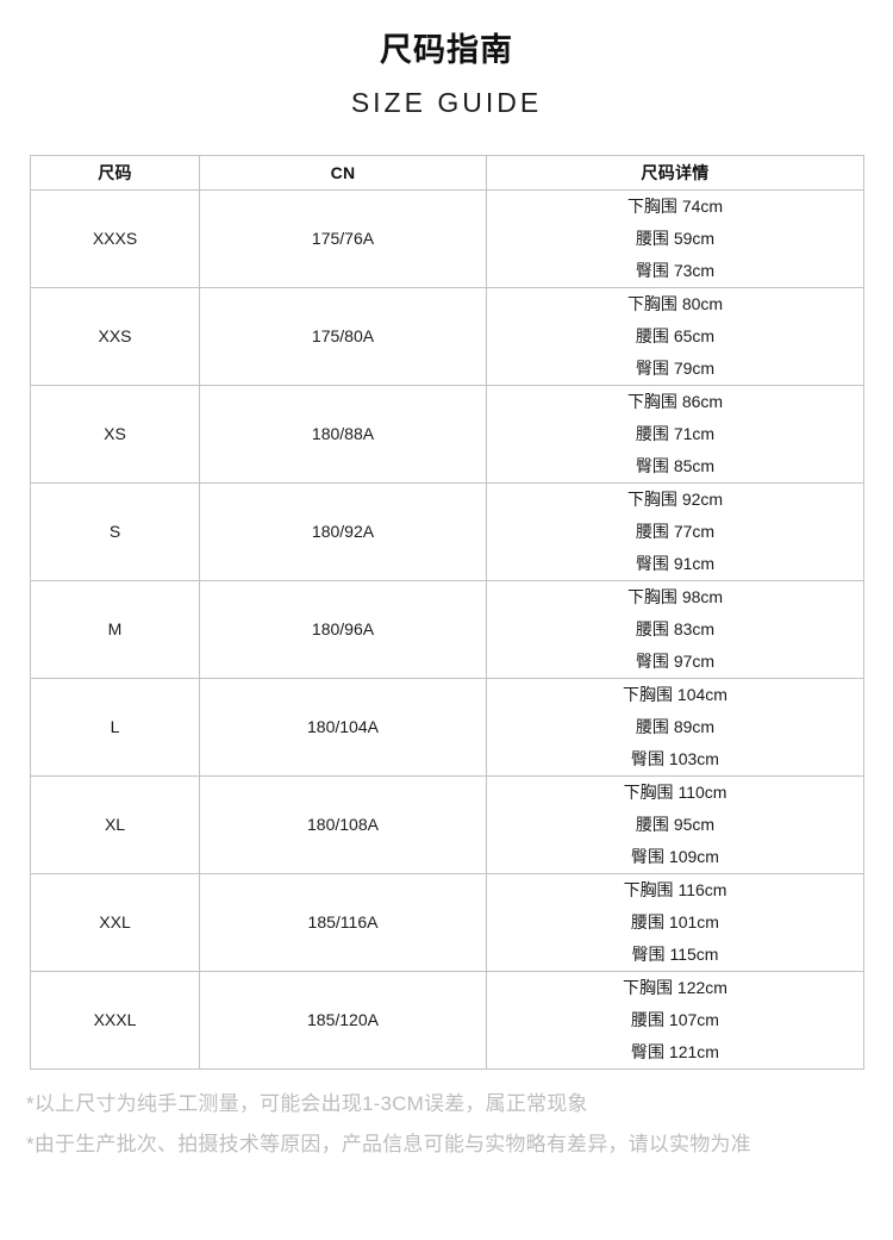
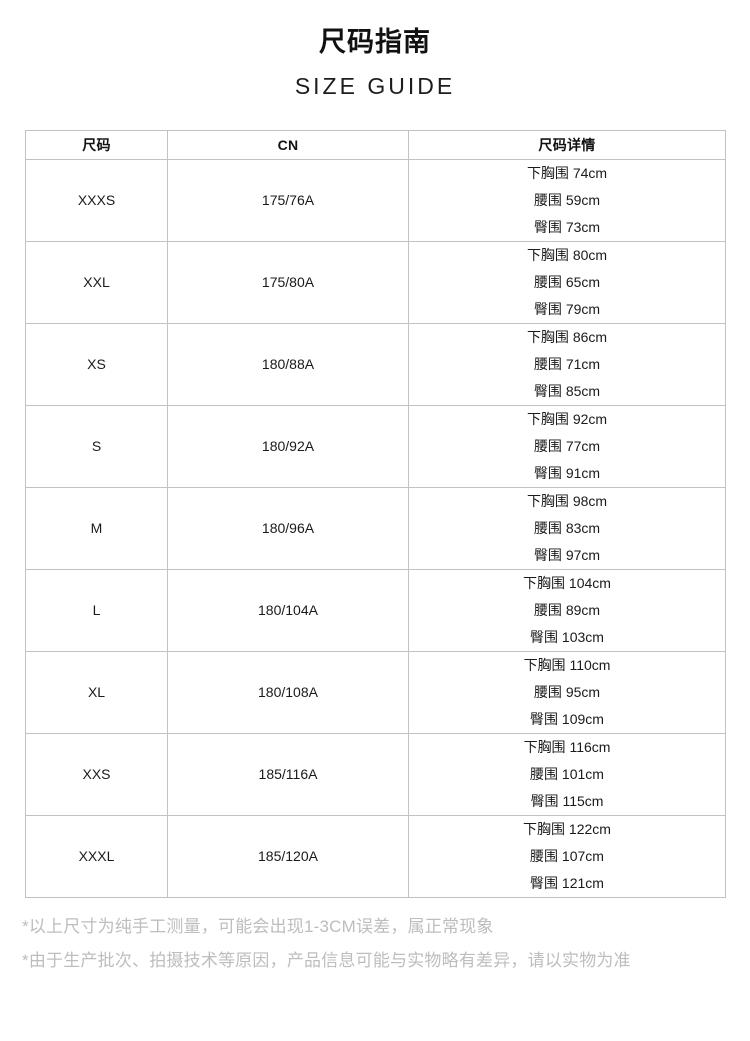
  尺码指南
  SIZE GUIDE
  尺码	CN	尺码详情
  XXXS	175/76A	下胸围 74cm腰围 59cm臀围 73cm
- XXS	175/80A	下胸围 80cm腰围 65cm臀围 79cm
+ XXL	175/80A	下胸围 80cm腰围 65cm臀围 79cm
  XS	180/88A	下胸围 86cm腰围 71cm臀围 85cm
  S	180/92A	下胸围 92cm腰围 77cm臀围 91cm
  M	180/96A	下胸围 98cm腰围 83cm臀围 97cm
  L	180/104A	下胸围 104cm腰围 89cm臀围 103cm
  XL	180/108A	下胸围 110cm腰围 95cm臀围 109cm
- XXL	185/116A	下胸围 116cm腰围 101cm臀围 115cm
+ XXS	185/116A	下胸围 116cm腰围 101cm臀围 115cm
  XXXL	185/120A	下胸围 122cm腰围 107cm臀围 121cm
  *以上尺寸为纯手工测量，可能会出现1-3CM误差，属正常现象
  *由于生产批次、拍摄技术等原因，产品信息可能与实物略有差异，请以实物为准
